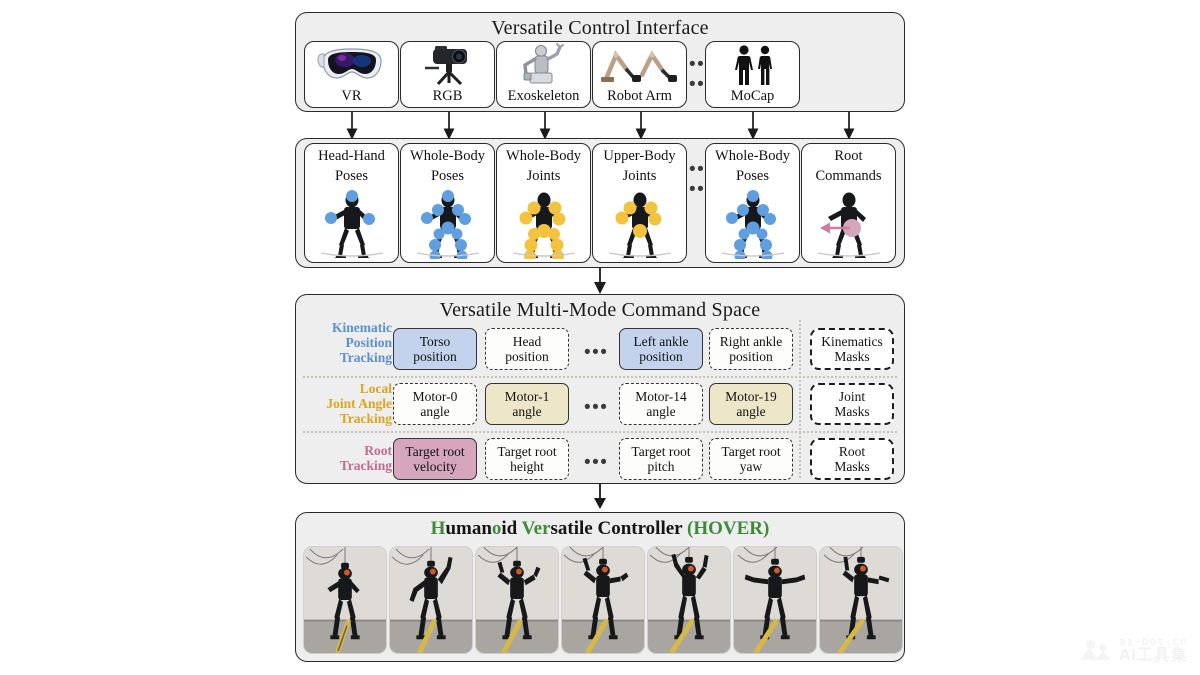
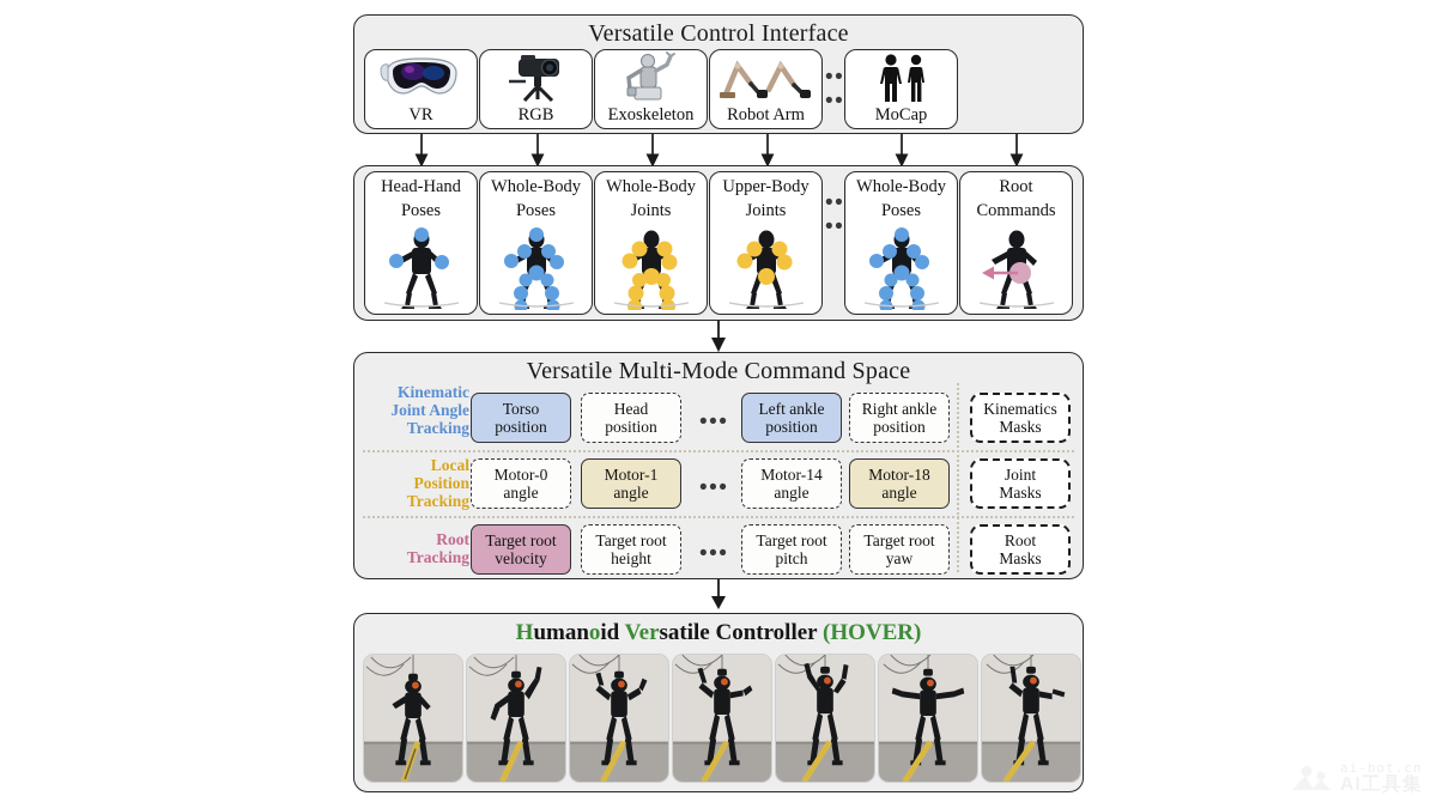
  Versatile Control Interface
  VR
  RGB
  Exoskeleton
  Robot Arm
  MoCap
  Head-Hand
  Poses
  Whole-Body
  Poses
  Whole-Body
  Joints
  Upper-Body
  Joints
  Whole-Body
  Poses
  Root
  Commands
  Versatile Multi-Mode Command Space
  Kinematic
- Position
+ Joint Angle
  Tracking
  Torso
  position
  Head
  position
  •••
  Left ankle
  position
  Right ankle
  position
  Kinematics
  Masks
  Local
- Joint Angle
+ Position
  Tracking
  Motor-0
  angle
  Motor-1
  angle
  •••
  Motor-14
  angle
- Motor-19
+ Motor-18
  angle
  Joint
  Masks
  Root
  Tracking
  Target root
  velocity
  Target root
  height
  •••
  Target root
  pitch
  Target root
  yaw
  Root
  Masks
  Humanoid Versatile Controller (HOVER)
